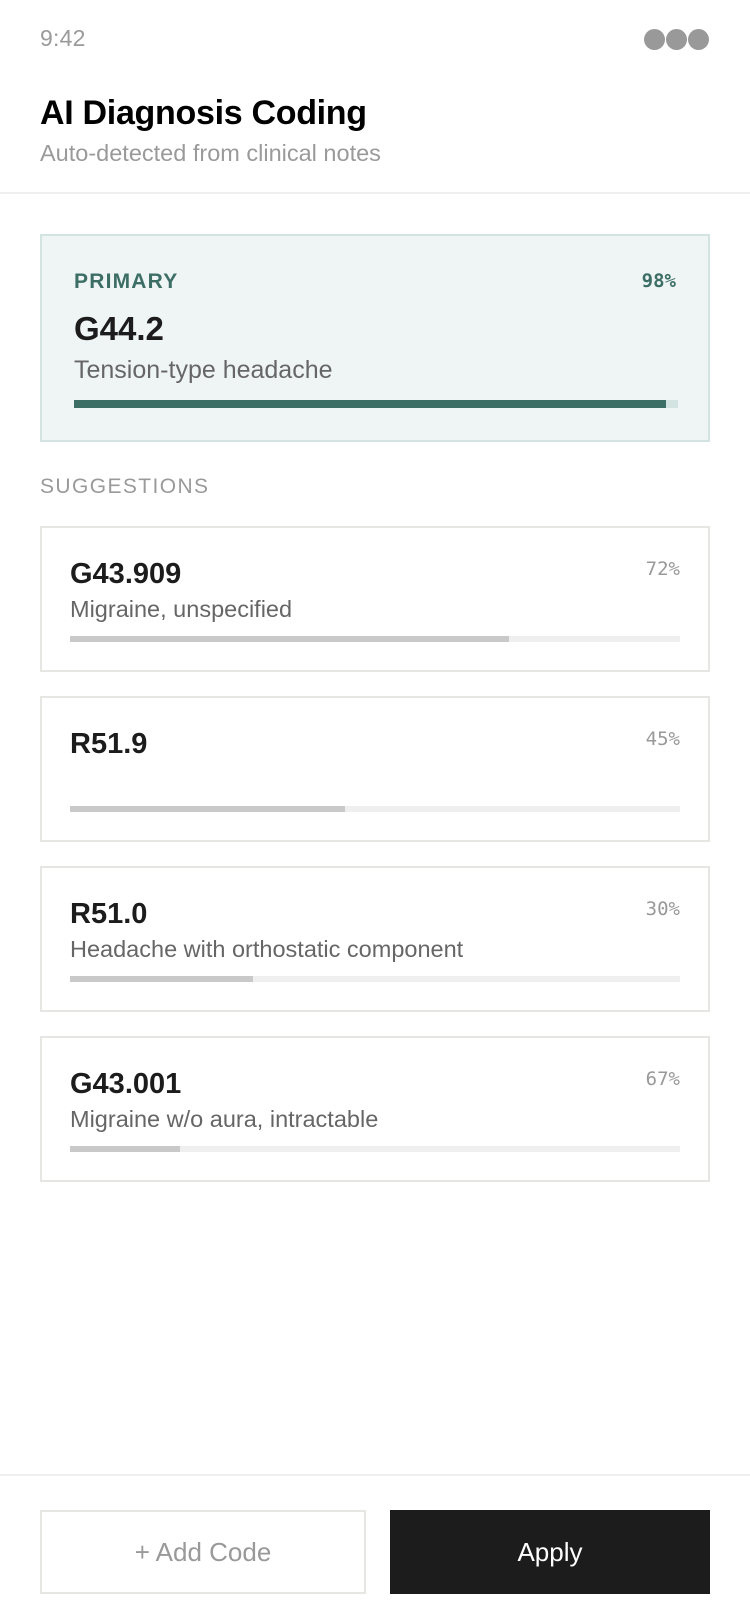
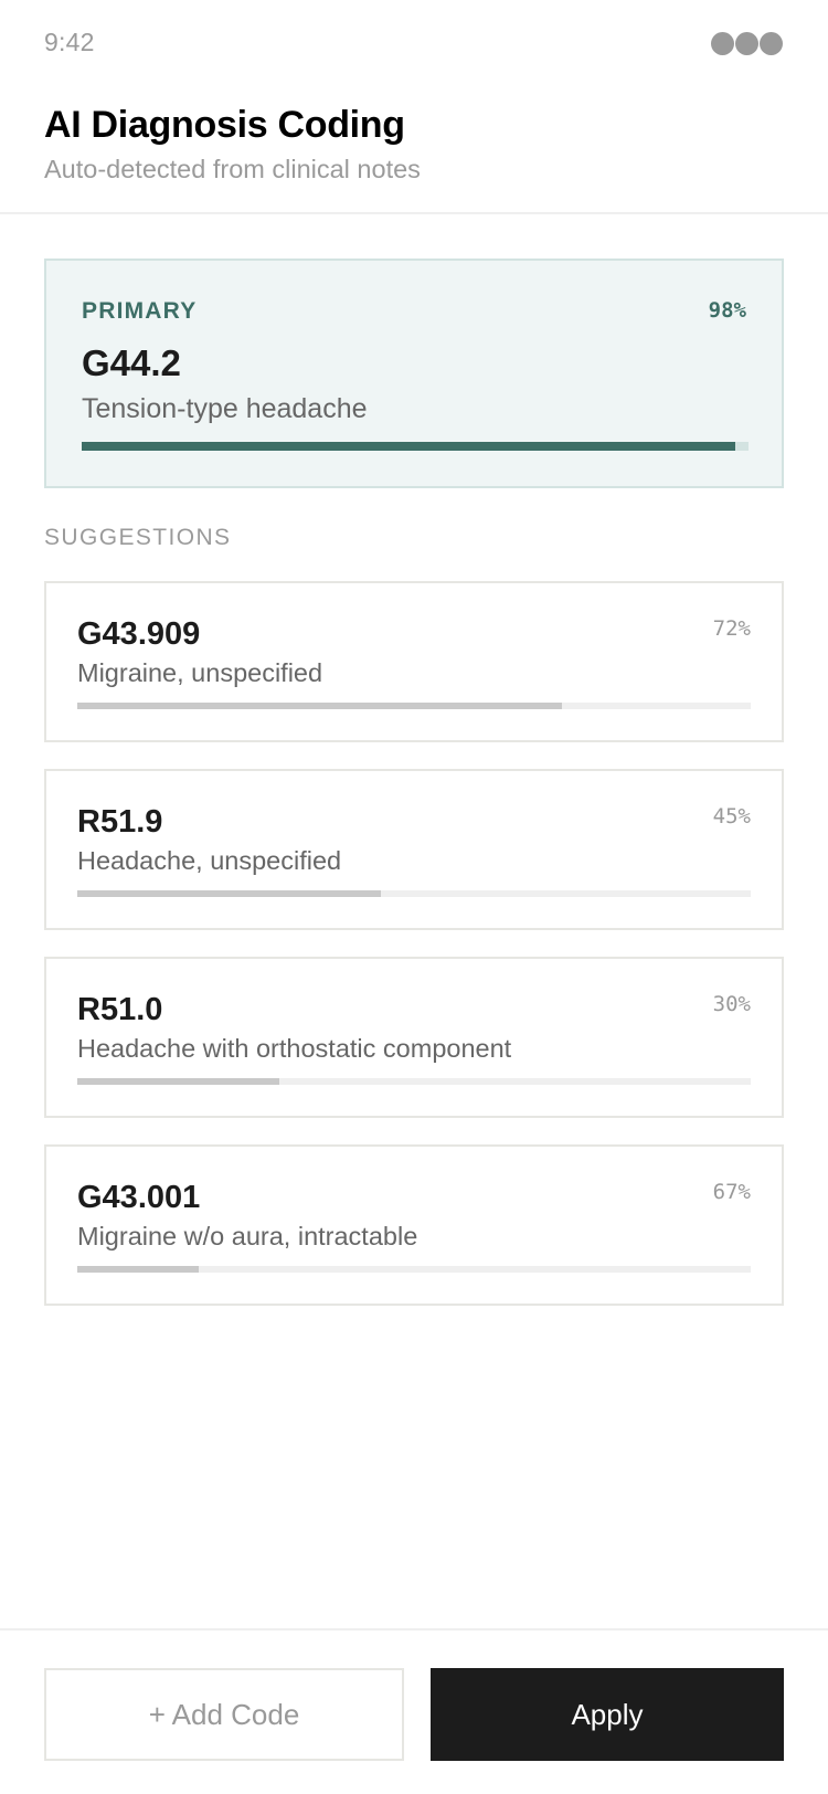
  9:42
  AI Diagnosis Coding
  Auto-detected from clinical notes
  PRIMARY
  98%
  G44.2
  Tension-type headache
  SUGGESTIONS
  G43.909
  72%
  Migraine, unspecified
  R51.9
  45%
+ Headache, unspecified
  R51.0
  30%
  Headache with orthostatic component
  G43.001
  67%
  Migraine w/o aura, intractable
  + Add Code
  Apply
